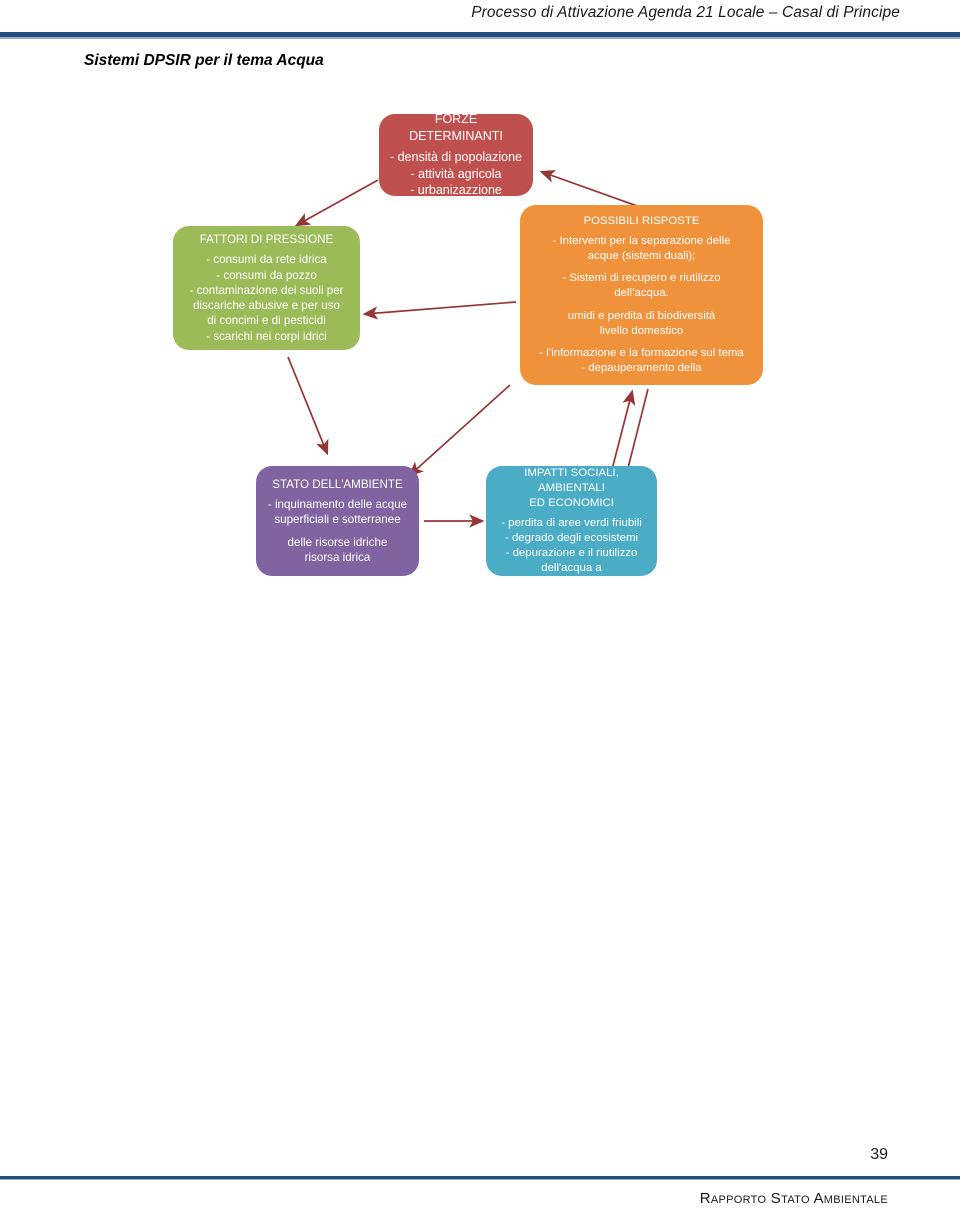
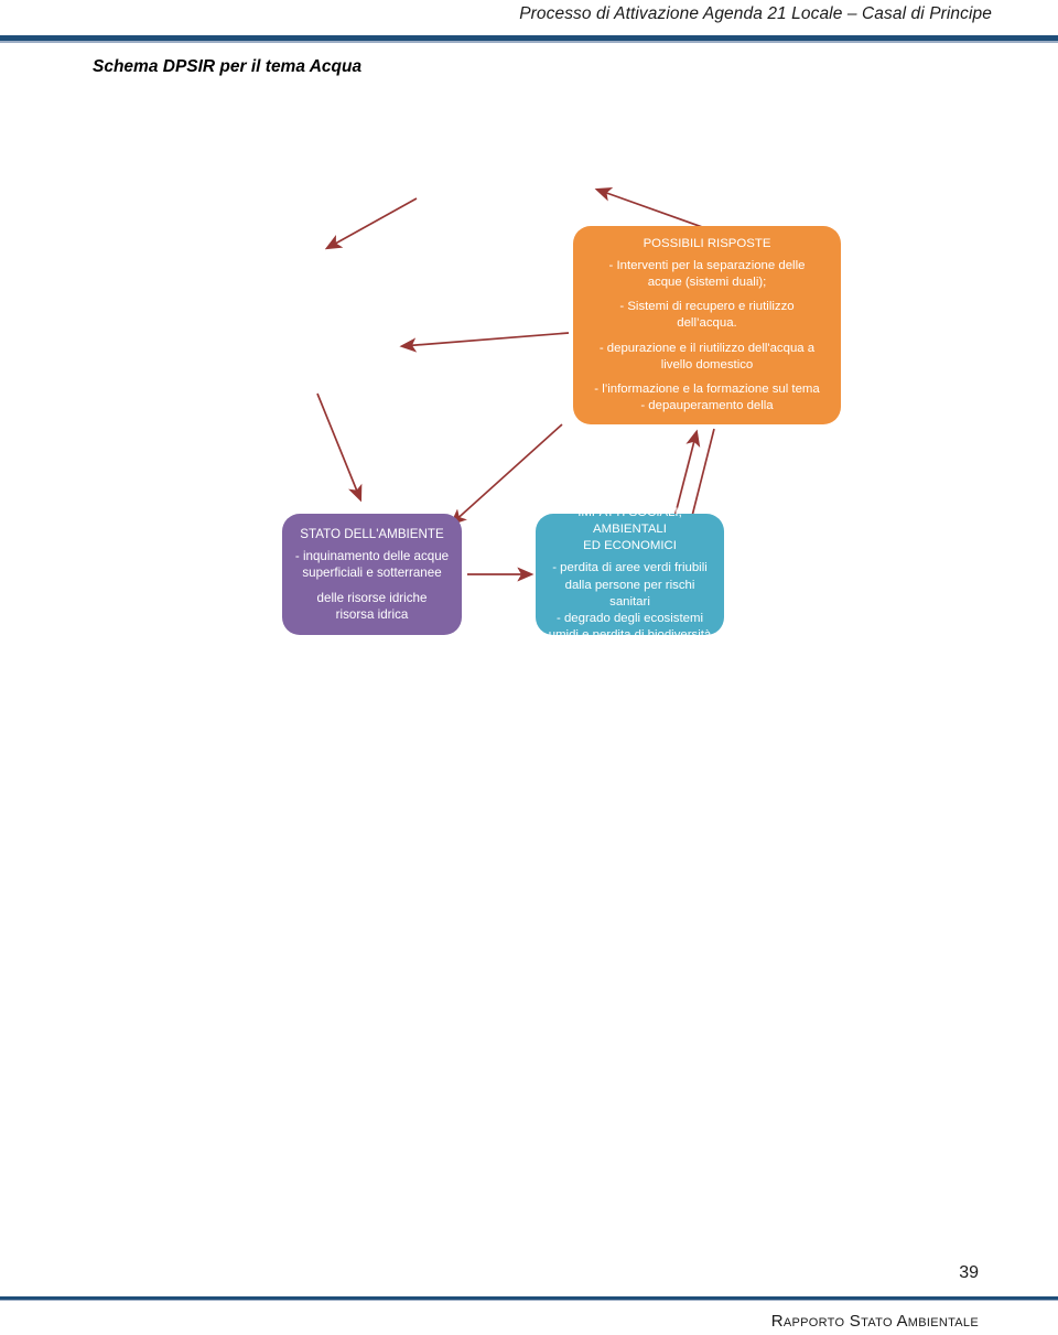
  Processo di Attivazione Agenda 21 Locale – Casal di Principe
- Sistemi DPSIR per il tema Acqua
+ Schema DPSIR per il tema Acqua
- FORZE DETERMINANTI
- - densità di popolazione
- - attività agricola
- - urbanizazzione
- FATTORI DI PRESSIONE
- - consumi da rete idrica
- - consumi da pozzo
- - contaminazione dei suoli per
- discariche abusive e per uso
- di concimi e di pesticidi
- - scarichi nei corpi idrici
  POSSIBILI RISPOSTE
  - Interventi per la separazione delle
  acque (sistemi duali);
  - Sistemi di recupero e riutilizzo
  dell’acqua.
- umidi e perdita di biodiversità
+ - depurazione e il riutilizzo dell'acqua a
  livello domestico
  - l’informazione e la formazione sul tema
  - depauperamento della
  STATO DELL'AMBIENTE
  - inquinamento delle acque
  superficiali e sotterranee
  delle risorse idriche
  risorsa idrica
  IMPATTI SOCIALI, AMBIENTALI
  ED ECONOMICI
  - perdita di aree verdi friubili
+ dalla persone per rischi sanitari
  - degrado degli ecosistemi
- - depurazione e il riutilizzo dell'acqua a
+ umidi e perdita di biodiversità
  39
  Rapporto Stato Ambientale
